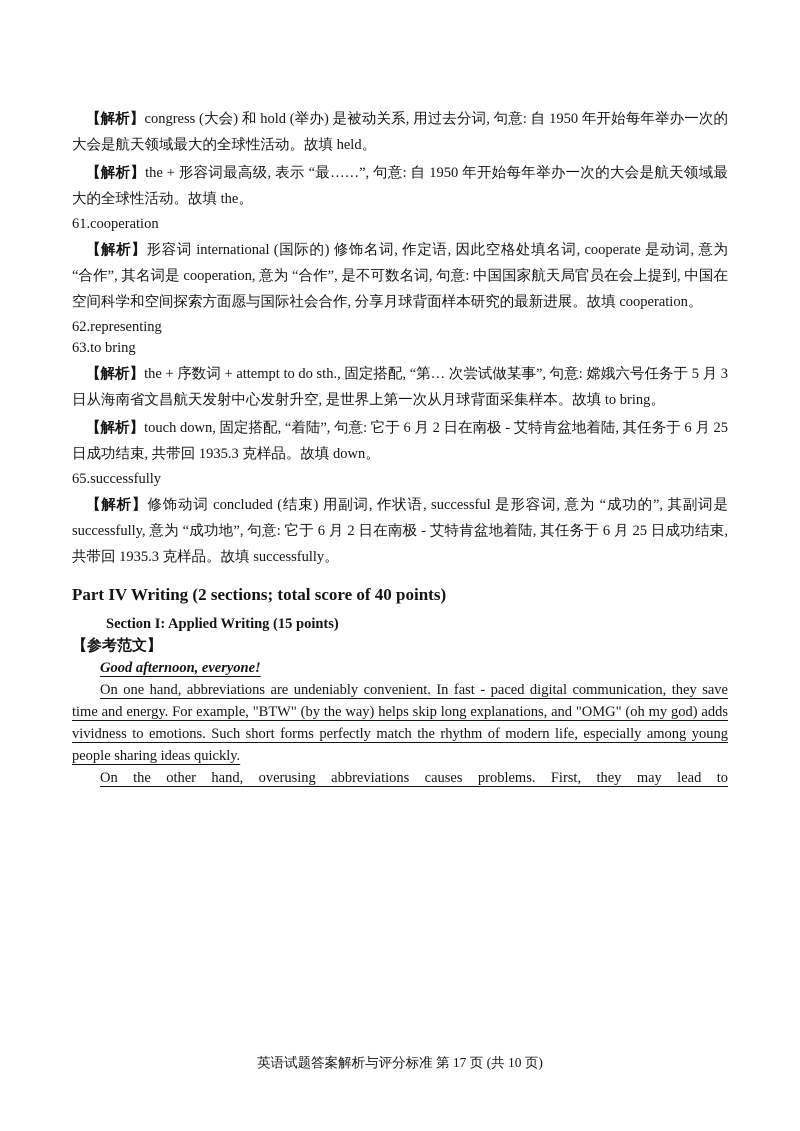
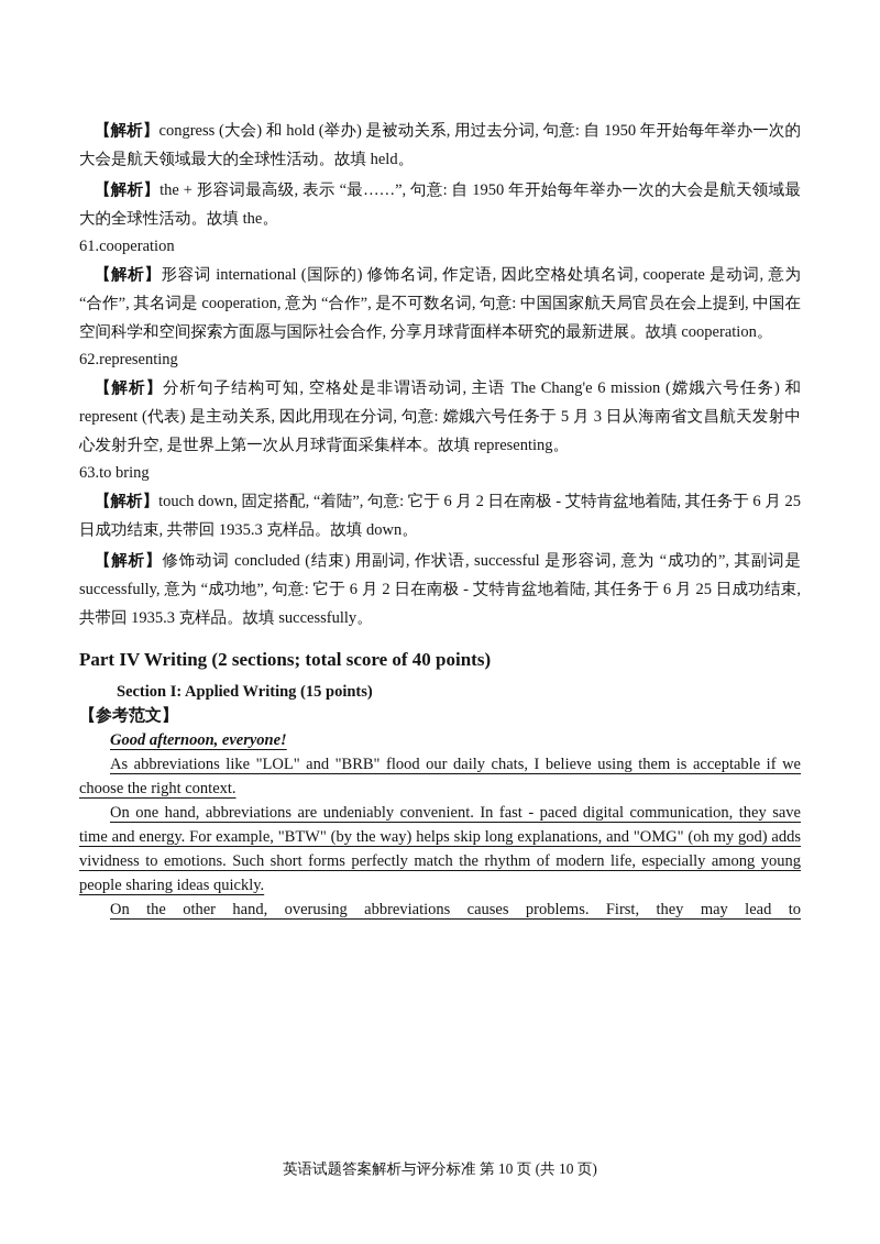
  【解析】congress (大会) 和 hold (举办) 是被动关系, 用过去分词, 句意: 自 1950 年开始每年举办一次的大会是航天领域最大的全球性活动。故填 held。
  【解析】the + 形容词最高级, 表示 “最……”, 句意: 自 1950 年开始每年举办一次的大会是航天领域最大的全球性活动。故填 the。
  61.cooperation
  【解析】形容词 international (国际的) 修饰名词, 作定语, 因此空格处填名词, cooperate 是动词, 意为 “合作”, 其名词是 cooperation, 意为 “合作”, 是不可数名词, 句意: 中国国家航天局官员在会上提到, 中国在空间科学和空间探索方面愿与国际社会合作, 分享月球背面样本研究的最新进展。故填 cooperation。
  62.representing
+ 【解析】分析句子结构可知, 空格处是非谓语动词, 主语 The Chang'e 6 mission (嫦娥六号任务) 和 represent (代表) 是主动关系, 因此用现在分词, 句意: 嫦娥六号任务于 5 月 3 日从海南省文昌航天发射中心发射升空, 是世界上第一次从月球背面采集样本。故填 representing。
  63.to bring
- 【解析】the + 序数词 + attempt to do sth., 固定搭配, “第… 次尝试做某事”, 句意: 嫦娥六号任务于 5 月 3 日从海南省文昌航天发射中心发射升空, 是世界上第一次从月球背面采集样本。故填 to bring。
  【解析】touch down, 固定搭配, “着陆”, 句意: 它于 6 月 2 日在南极 - 艾特肯盆地着陆, 其任务于 6 月 25 日成功结束, 共带回 1935.3 克样品。故填 down。
- 65.successfully
  【解析】修饰动词 concluded (结束) 用副词, 作状语, successful 是形容词, 意为 “成功的”, 其副词是 successfully, 意为 “成功地”, 句意: 它于 6 月 2 日在南极 - 艾特肯盆地着陆, 其任务于 6 月 25 日成功结束, 共带回 1935.3 克样品。故填 successfully。
  Part IV Writing (2 sections; total score of 40 points)
  Section I: Applied Writing (15 points)
  【参考范文】
  Good afternoon, everyone!
+ As abbreviations like "LOL" and "BRB" flood our daily chats, I believe using them is acceptable if we choose the right context.
  On one hand, abbreviations are undeniably convenient. In fast - paced digital communication, they save time and energy. For example, "BTW" (by the way) helps skip long explanations, and "OMG" (oh my god) adds vividness to emotions. Such short forms perfectly match the rhythm of modern life, especially among young people sharing ideas quickly.
  On the other hand, overusing abbreviations causes problems. First, they may lead to
- 英语试题答案解析与评分标准 第 17 页 (共 10 页)
+ 英语试题答案解析与评分标准 第 10 页 (共 10 页)
